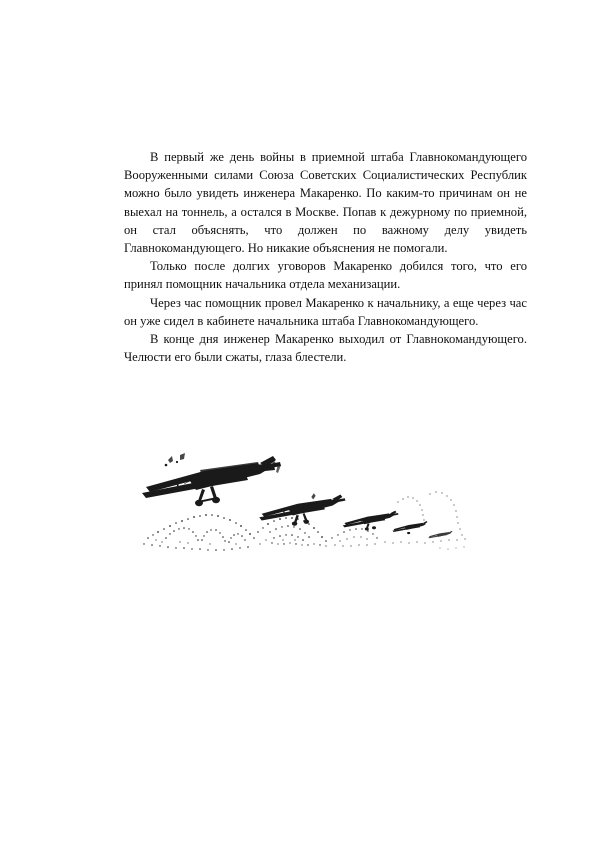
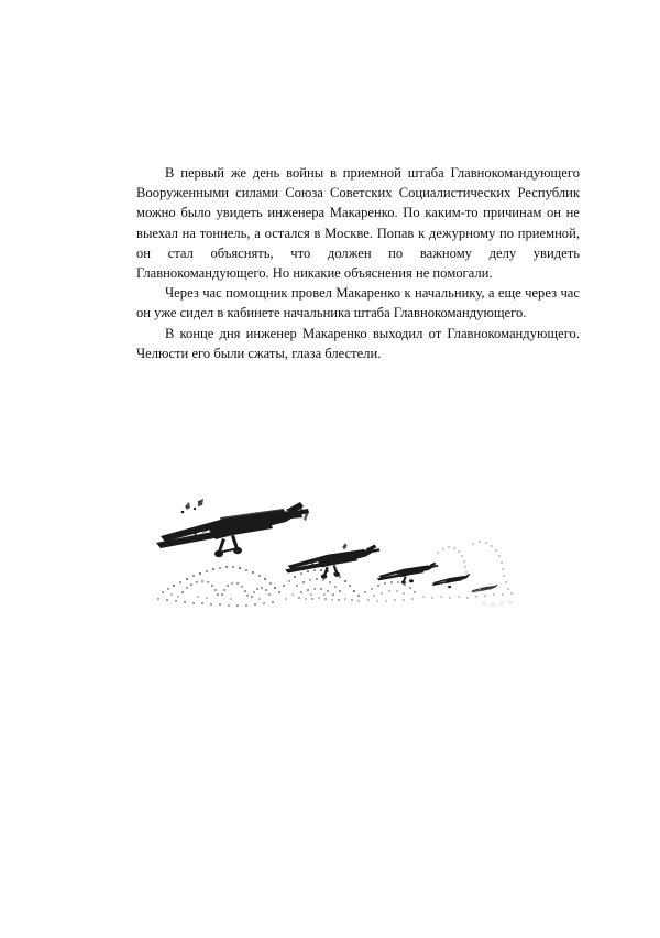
  В первый же день войны в приемной штаба Главнокомандующего Вооруженными силами Союза Советских Социалистических Республик можно было увидеть инженера Макаренко. По каким-то причинам он не выехал на тоннель, а остался в Москве. Попав к дежурному по приемной, он стал объяснять, что должен по важному делу увидеть Главнокомандующего. Но никакие объяснения не помогали.
- Только после долгих уговоров Макаренко добился того, что его принял помощник начальника отдела механизации.
  Через час помощник провел Макаренко к начальнику, а еще через час он уже сидел в кабинете начальника штаба Главнокомандующего.
  В конце дня инженер Макаренко выходил от Главнокомандующего. Челюсти его были сжаты, глаза блестели.
